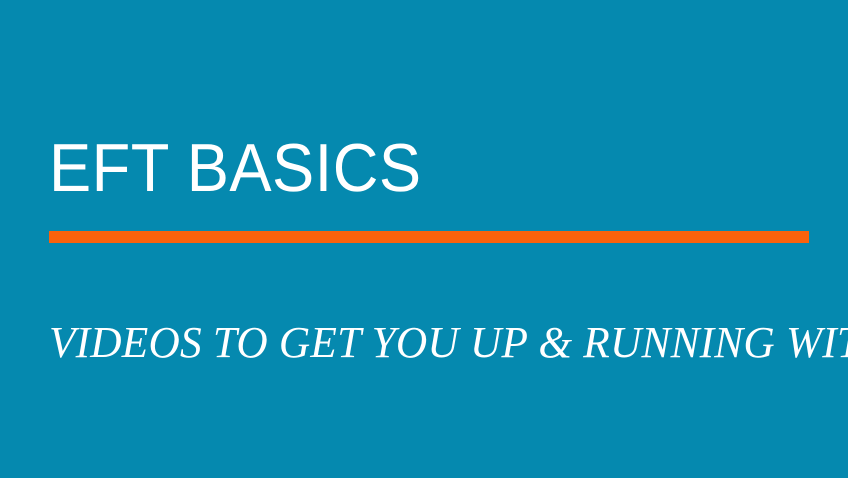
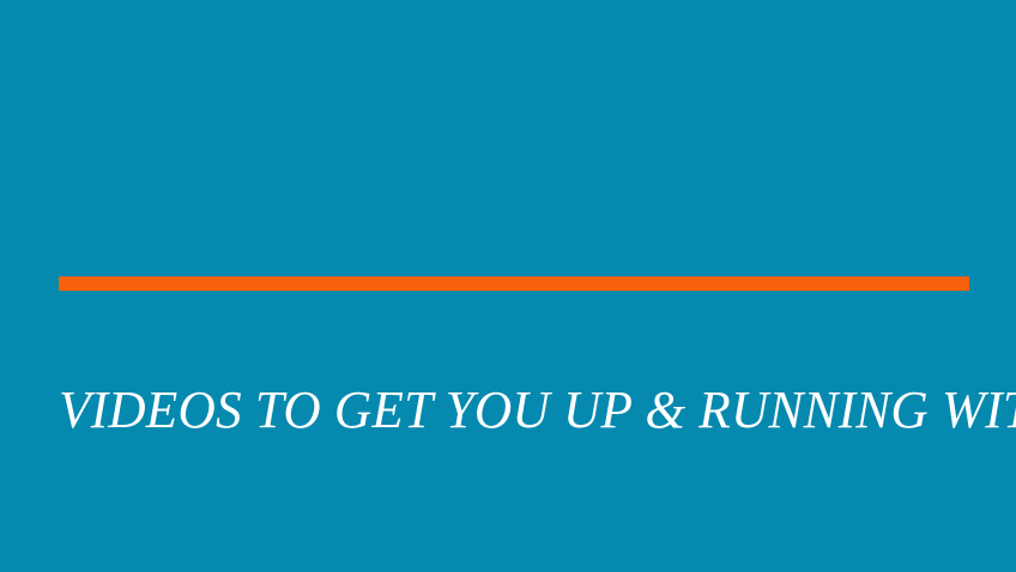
- EFT BASICS
  VIDEOS TO GET YOU UP & RUNNING WI
